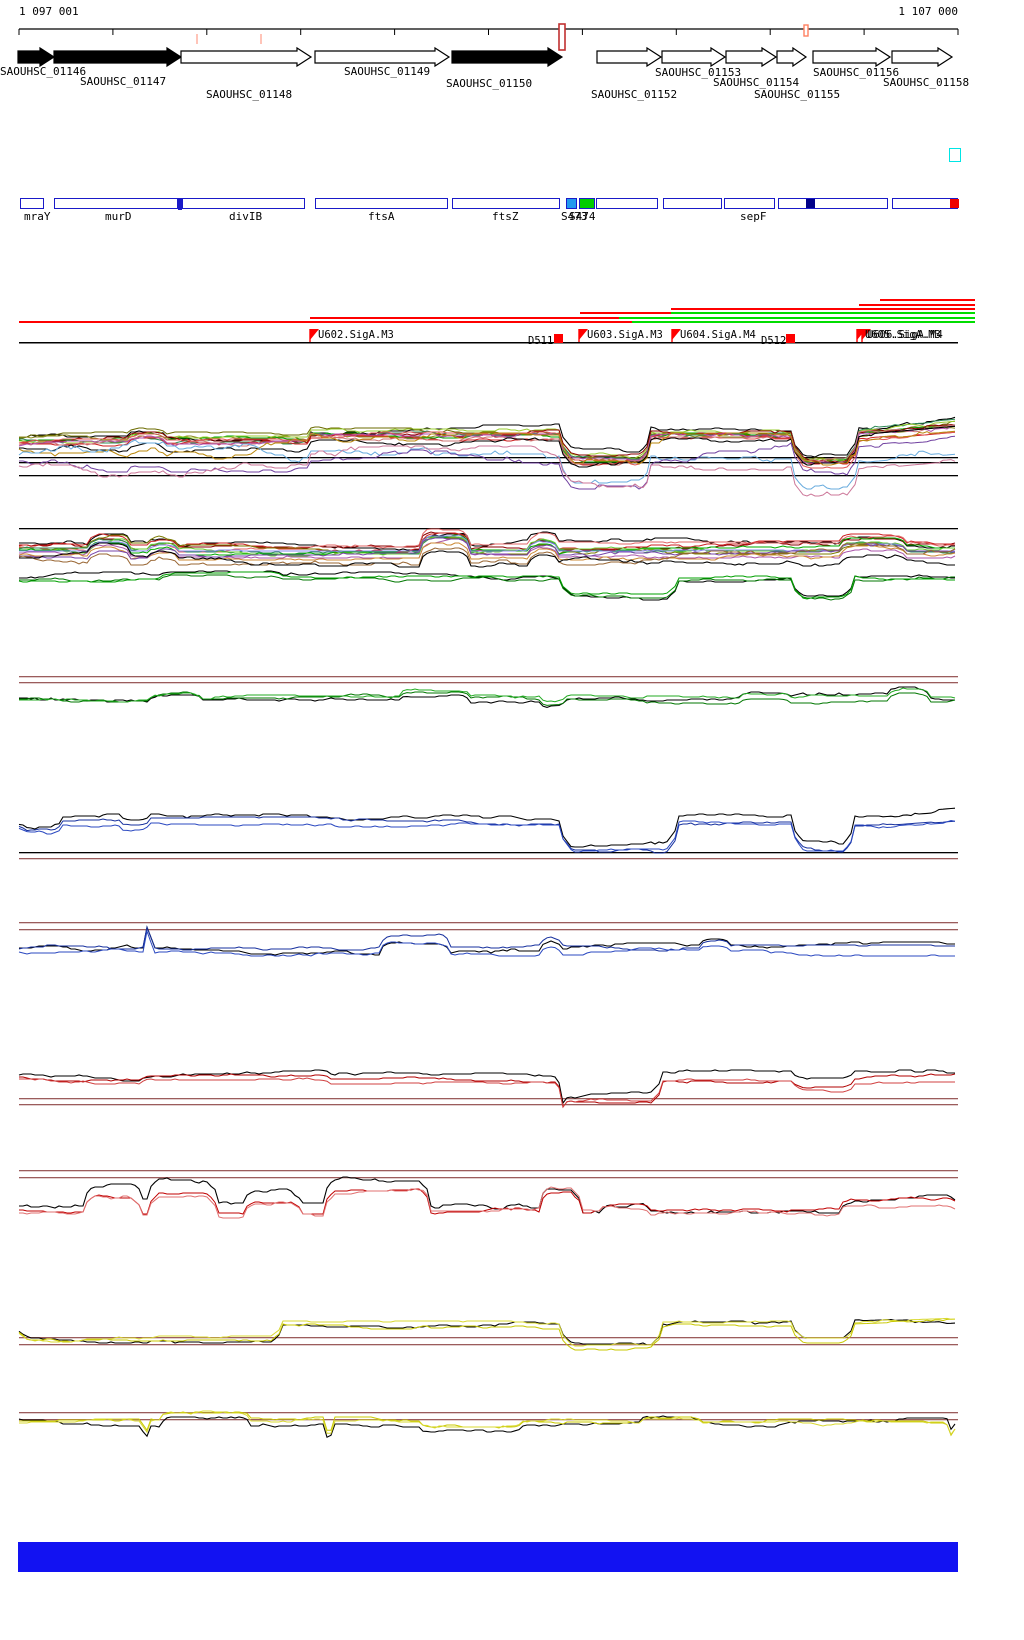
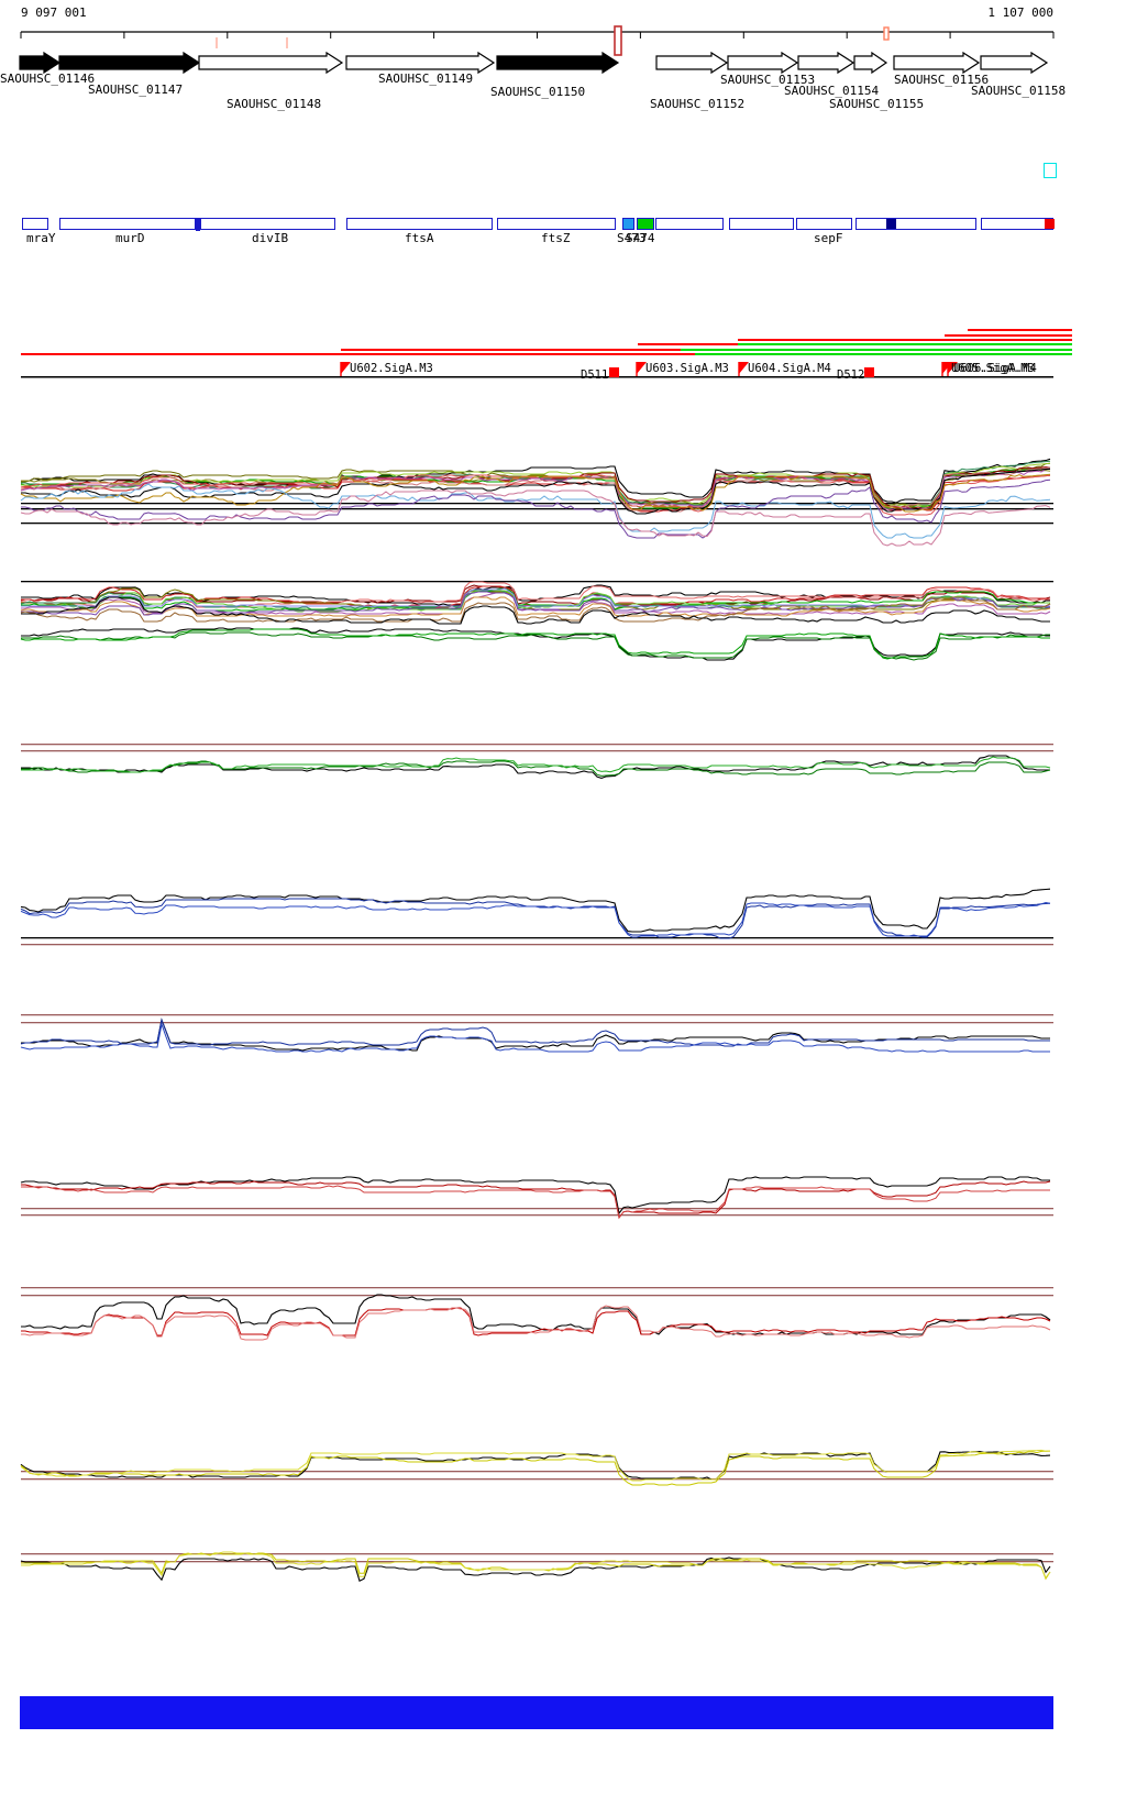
- 1 097 001
+ 9 097 001
  1 107 000
  SAOUHSC_01146
  SAOUHSC_01147
  SAOUHSC_01148
  SAOUHSC_01149
  SAOUHSC_01150
  SAOUHSC_01152
  SAOUHSC_01153
  SAOUHSC_01154
  SAOUHSC_01155
  SAOUHSC_01156
  SAOUHSC_01158
  mraY
  murD
  divIB
  ftsA
  ftsZ
  S473
  S474
  sepF
  U602.SigA.M3
  U603.SigA.M3
  U604.SigA.M4
  U605.SigA.M3
  U606.SigA.M4
  D511
  D512
